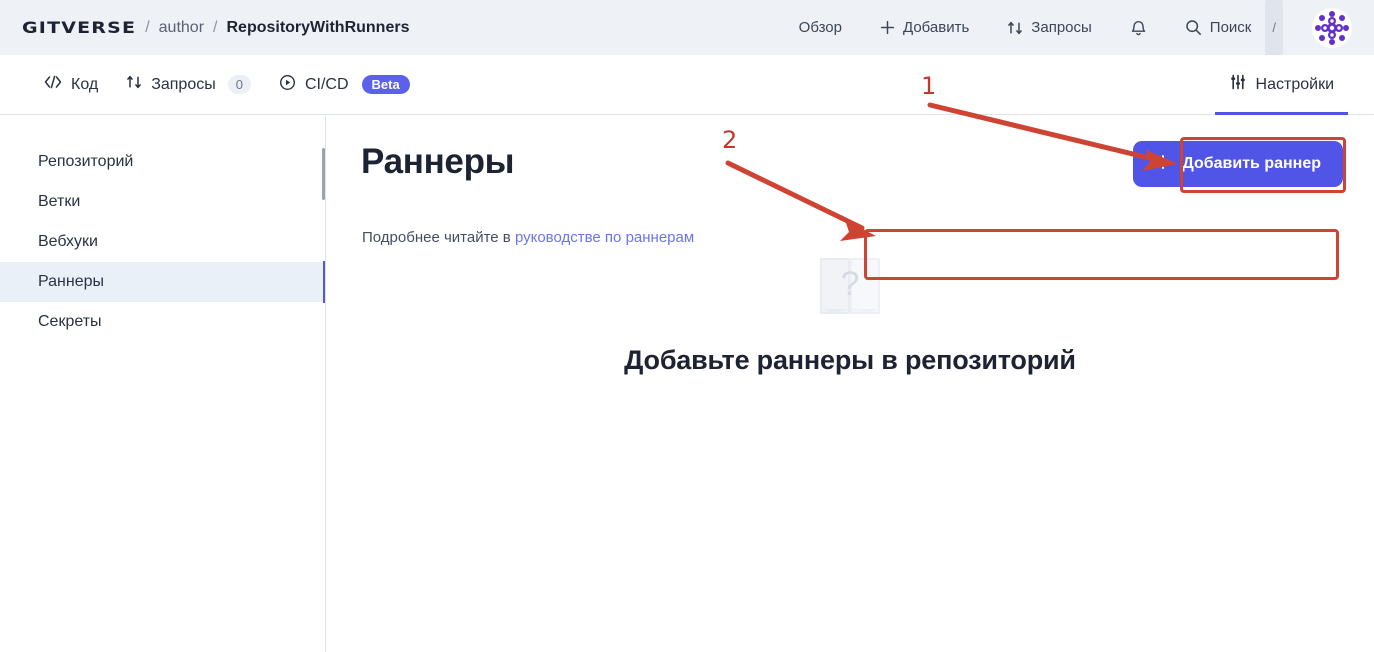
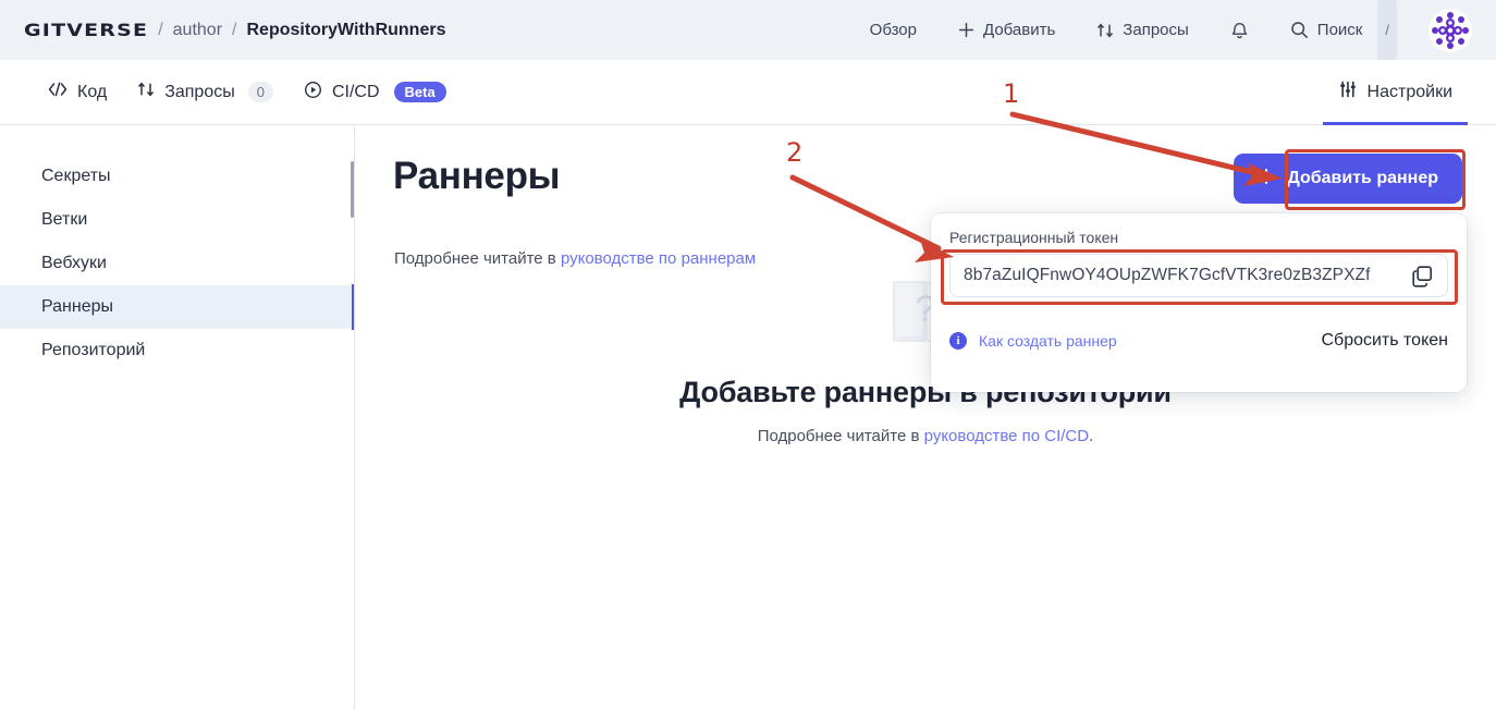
  GITVERSE
  /
  author
  /
  RepositoryWithRunners
  Обзор
  Добавить
  Запросы
  Поиск
  /
  Код
  Запросы
  0
  CI/CD
  Beta
  Настройки
- Репозиторий
+ Секреты
  Ветки
  Вебхуки
  Раннеры
- Секреты
+ Репозиторий
  Раннеры
  Подробнее читайте в руководстве по раннерам
  Добавить раннер
  ?
  Добавьте раннеры в репозиторий
+ Подробнее читайте в руководстве по CI/CD.
+ Регистрационный токен
+ 8b7aZuIQFnwOY4OUpZWFK7GcfVTK3re0zB3ZPXZf
+ i
+ Как создать раннер
+ Сбросить токен
  1
  2
